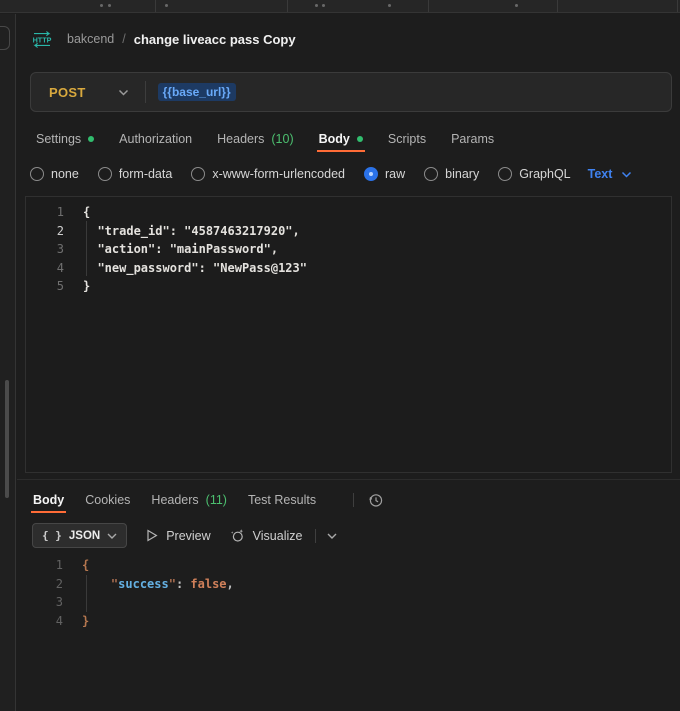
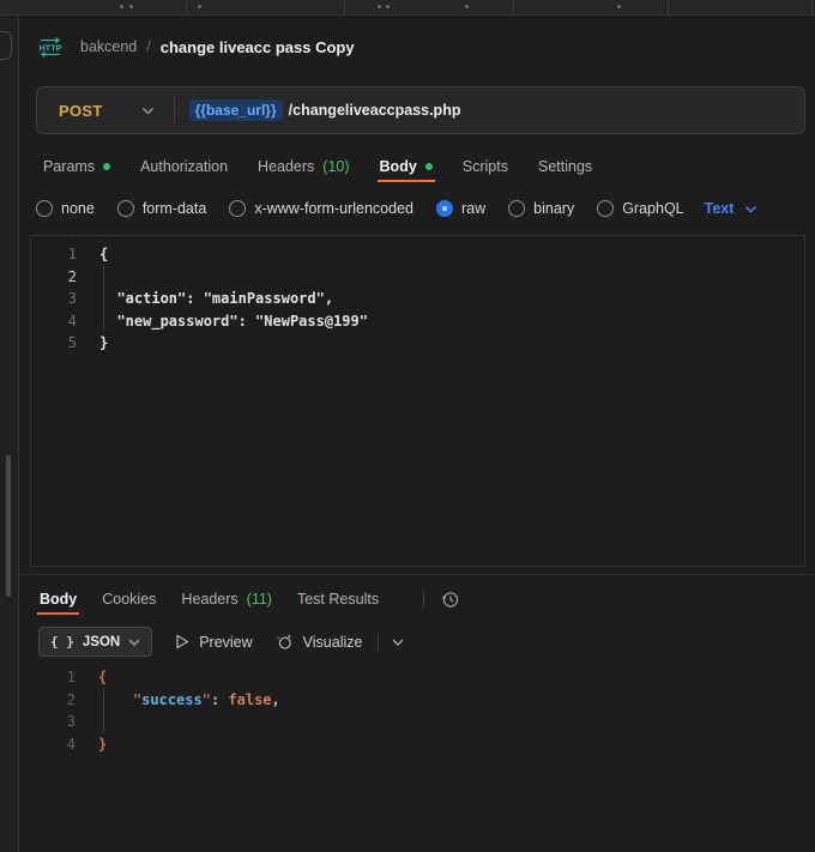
  HTTP
  bakcend
  /
  change liveacc pass Copy
  POST
  {{base_url}}
+ /changeliveaccpass.php
- Settings
+ Params
  Authorization
  Headers
  (10)
  Body
  Scripts
- Params
+ Settings
  none
  form-data
  x-www-form-urlencoded
  raw
  binary
  GraphQL
  Text
  1
  {
  2
- "trade_id": "4587463217920",
  3
  "action": "mainPassword",
  4
- "new_password": "NewPass@123"
+ "new_password": "NewPass@199"
  5
  }
  Body
  Cookies
  Headers
  (11)
  Test Results
  { }
  JSON
  Preview
  Visualize
  1
  {
  2
  "success": false,
  3
  4
  }
